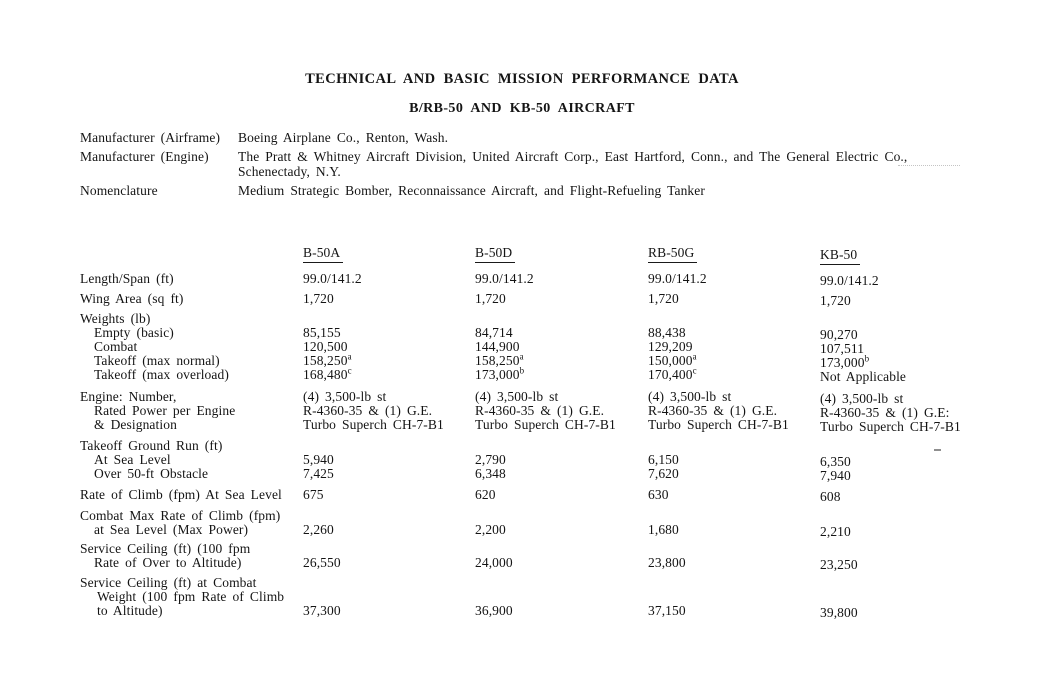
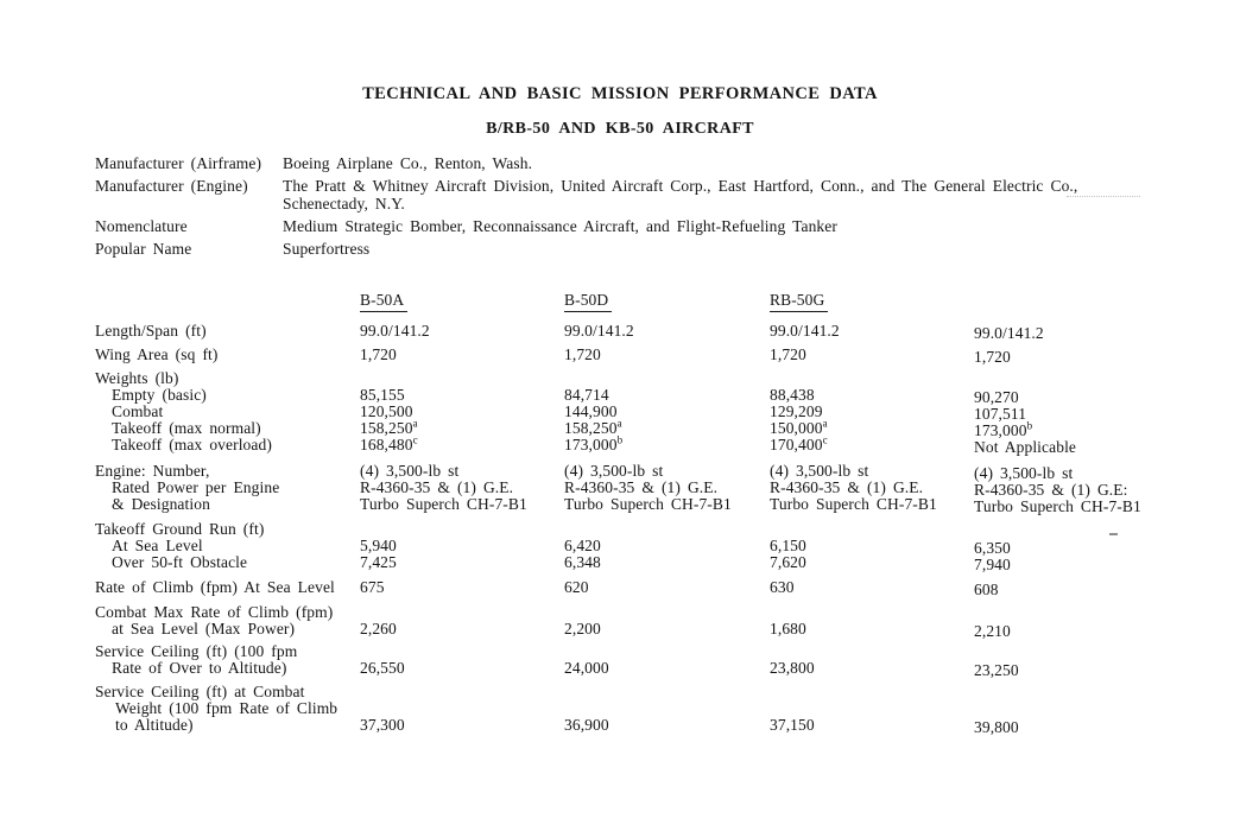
  TECHNICAL AND BASIC MISSION PERFORMANCE DATA
  B/RB-50 AND KB-50 AIRCRAFT
  Manufacturer (Airframe)
  Boeing Airplane Co., Renton, Wash.
  Manufacturer (Engine)
  The Pratt & Whitney Aircraft Division, United Aircraft Corp., East Hartford, Conn., and The General Electric Co., Schenectady, N.Y.
  Nomenclature
  Medium Strategic Bomber, Reconnaissance Aircraft, and Flight-Refueling Tanker
+ Popular Name
+ Superfortress
  B-50A
  B-50D
  RB-50G
- KB-50
  Length/Span (ft)
  99.0/141.2
  99.0/141.2
  99.0/141.2
  99.0/141.2
  Wing Area (sq ft)
  1,720
  1,720
  1,720
  1,720
  Weights (lb)
  Empty (basic)
  85,155
  84,714
  88,438
  90,270
  Combat
  120,500
  144,900
  129,209
  107,511
  Takeoff (max normal)
  158,250a
  158,250a
  150,000a
  173,000b
  Takeoff (max overload)
  168,480c
  173,000b
  170,400c
  Not Applicable
  Engine: Number,
  Rated Power per Engine
  & Designation
  (4) 3,500-lb st
  R-4360-35 & (1) G.E.
  Turbo Superch CH-7-B1
  (4) 3,500-lb st
  R-4360-35 & (1) G.E.
  Turbo Superch CH-7-B1
  (4) 3,500-lb st
  R-4360-35 & (1) G.E.
  Turbo Superch CH-7-B1
  (4) 3,500-lb st
  R-4360-35 & (1) G.E:
  Turbo Superch CH-7-B1
  Takeoff Ground Run (ft)
  At Sea Level
  5,940
- 2,790
+ 6,420
  6,150
  6,350
  Over 50-ft Obstacle
  7,425
  6,348
  7,620
  7,940
  Rate of Climb (fpm) At Sea Level
  675
  620
  630
  608
  Combat Max Rate of Climb (fpm)
  at Sea Level (Max Power)
  2,260
  2,200
  1,680
  2,210
  Service Ceiling (ft) (100 fpm
  Rate of Over to Altitude)
  26,550
  24,000
  23,800
  23,250
  Service Ceiling (ft) at Combat
  Weight (100 fpm Rate of Climb
  to Altitude)
  37,300
  36,900
  37,150
  39,800
